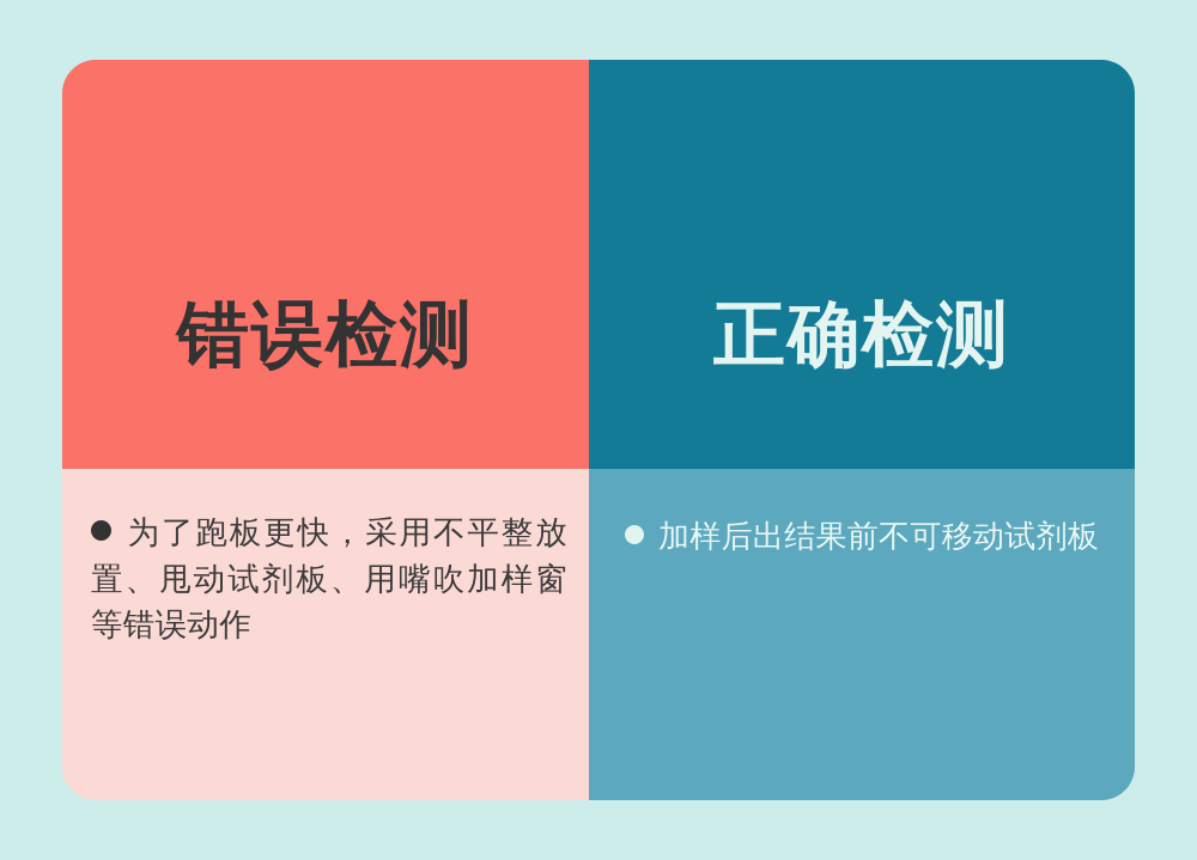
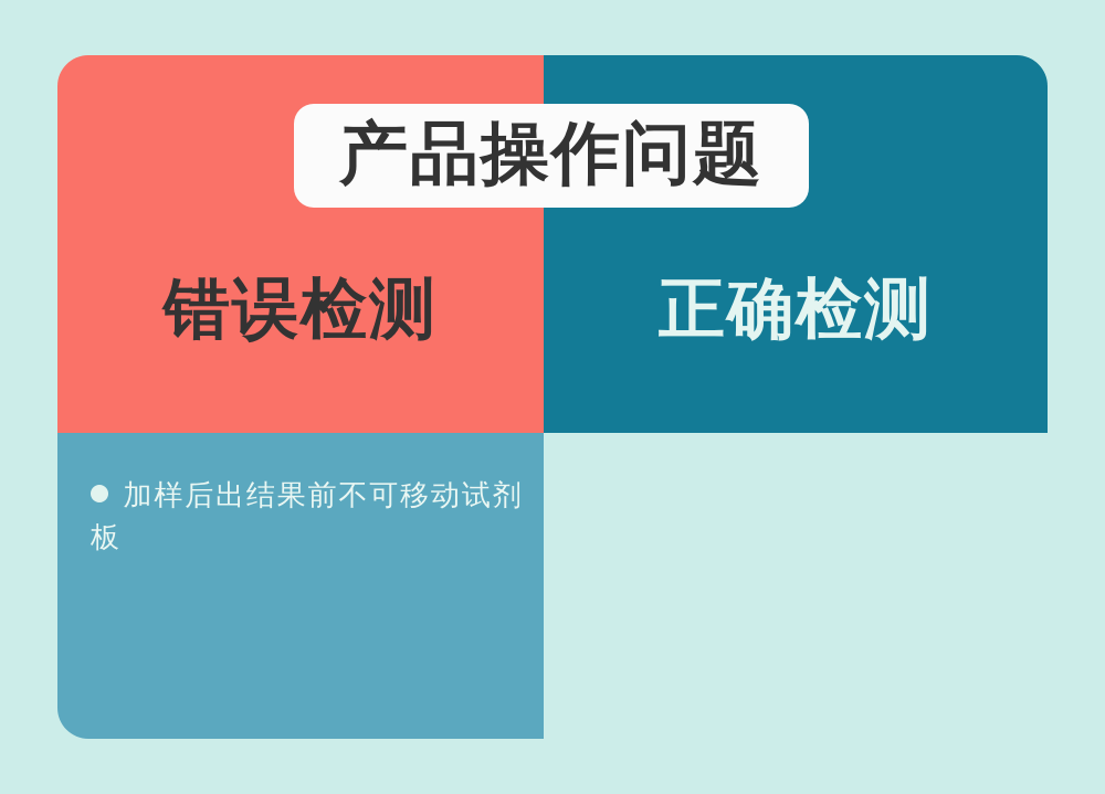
  错误检测
  正确检测
- 为了跑板更快，采用不平整放置、甩动试剂板、用嘴吹加样窗等错误动作
  加样后出结果前不可移动试剂板
+ 产品操作问题
